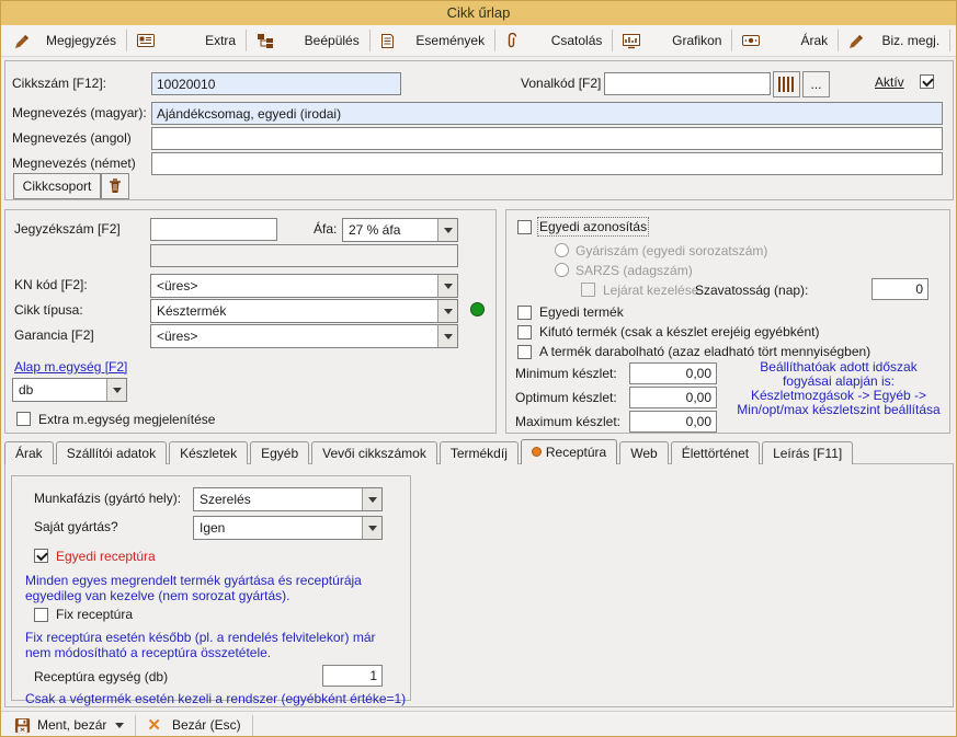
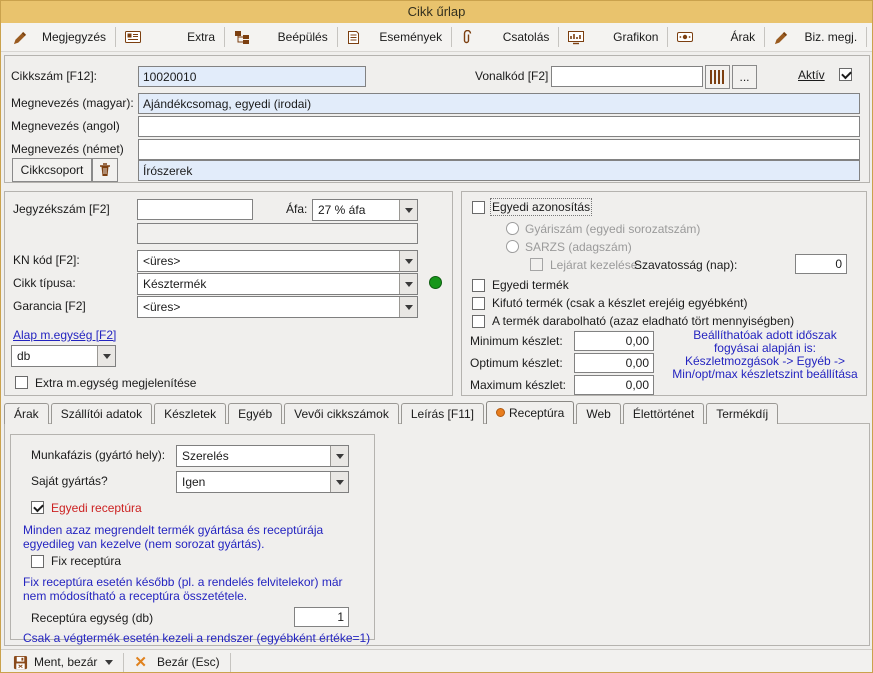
  Cikk űrlap
  Megjegyzés
  Extra
  Beépülés
  Események
  Csatolás
  Grafikon
  Árak
  Biz. megj.
  Cikkszám [F12]:
  10020010
  Vonalkód [F2]
  ...
  Aktív
  Megnevezés (magyar):
  Ajándékcsomag, egyedi (irodai)
  Megnevezés (angol)
  Megnevezés (német)
  Cikkcsoport
+ Írószerek
  Jegyzékszám [F2]
  Áfa:
  27 % áfa
  KN kód [F2]:
  <üres>
  Cikk típusa:
  Késztermék
  Garancia [F2]
  <üres>
  Alap m.egység [F2]
  db
  Extra m.egység megjelenítése
  Egyedi azonosítás
  Gyáriszám (egyedi sorozatszám)
  SARZS (adagszám)
  Lejárat kezelése
  Szavatosság (nap):
  0
  Egyedi termék
  Kifutó termék (csak a készlet erejéig egyébként)
  A termék darabolható (azaz eladható tört mennyiségben)
  Minimum készlet:
  0,00
  Optimum készlet:
  0,00
  Maximum készlet:
  0,00
  Beállíthatóak adott időszak fogyásai alapján is: Készletmozgások -> Egyéb -> Min/opt/max készletszint beállítása
  Árak
  Szállítói adatok
  Készletek
  Egyéb
  Vevői cikkszámok
- Termékdíj
+ Leírás [F11]
  Receptúra
  Web
  Élettörténet
- Leírás [F11]
+ Termékdíj
  Munkafázis (gyártó hely):
  Szerelés
  Saját gyártás?
  Igen
  Egyedi receptúra
- Minden egyes megrendelt termék gyártása és receptúrája egyedileg van kezelve (nem sorozat gyártás).
+ Minden azaz megrendelt termék gyártása és receptúrája egyedileg van kezelve (nem sorozat gyártás).
  Fix receptúra
  Fix receptúra esetén később (pl. a rendelés felvitelekor) már nem módosítható a receptúra összetétele.
  Receptúra egység (db)
  1
  Csak a végtermék esetén kezeli a rendszer (egyébként értéke=1)
  Ment, bezár
  ✕
  Bezár (Esc)
